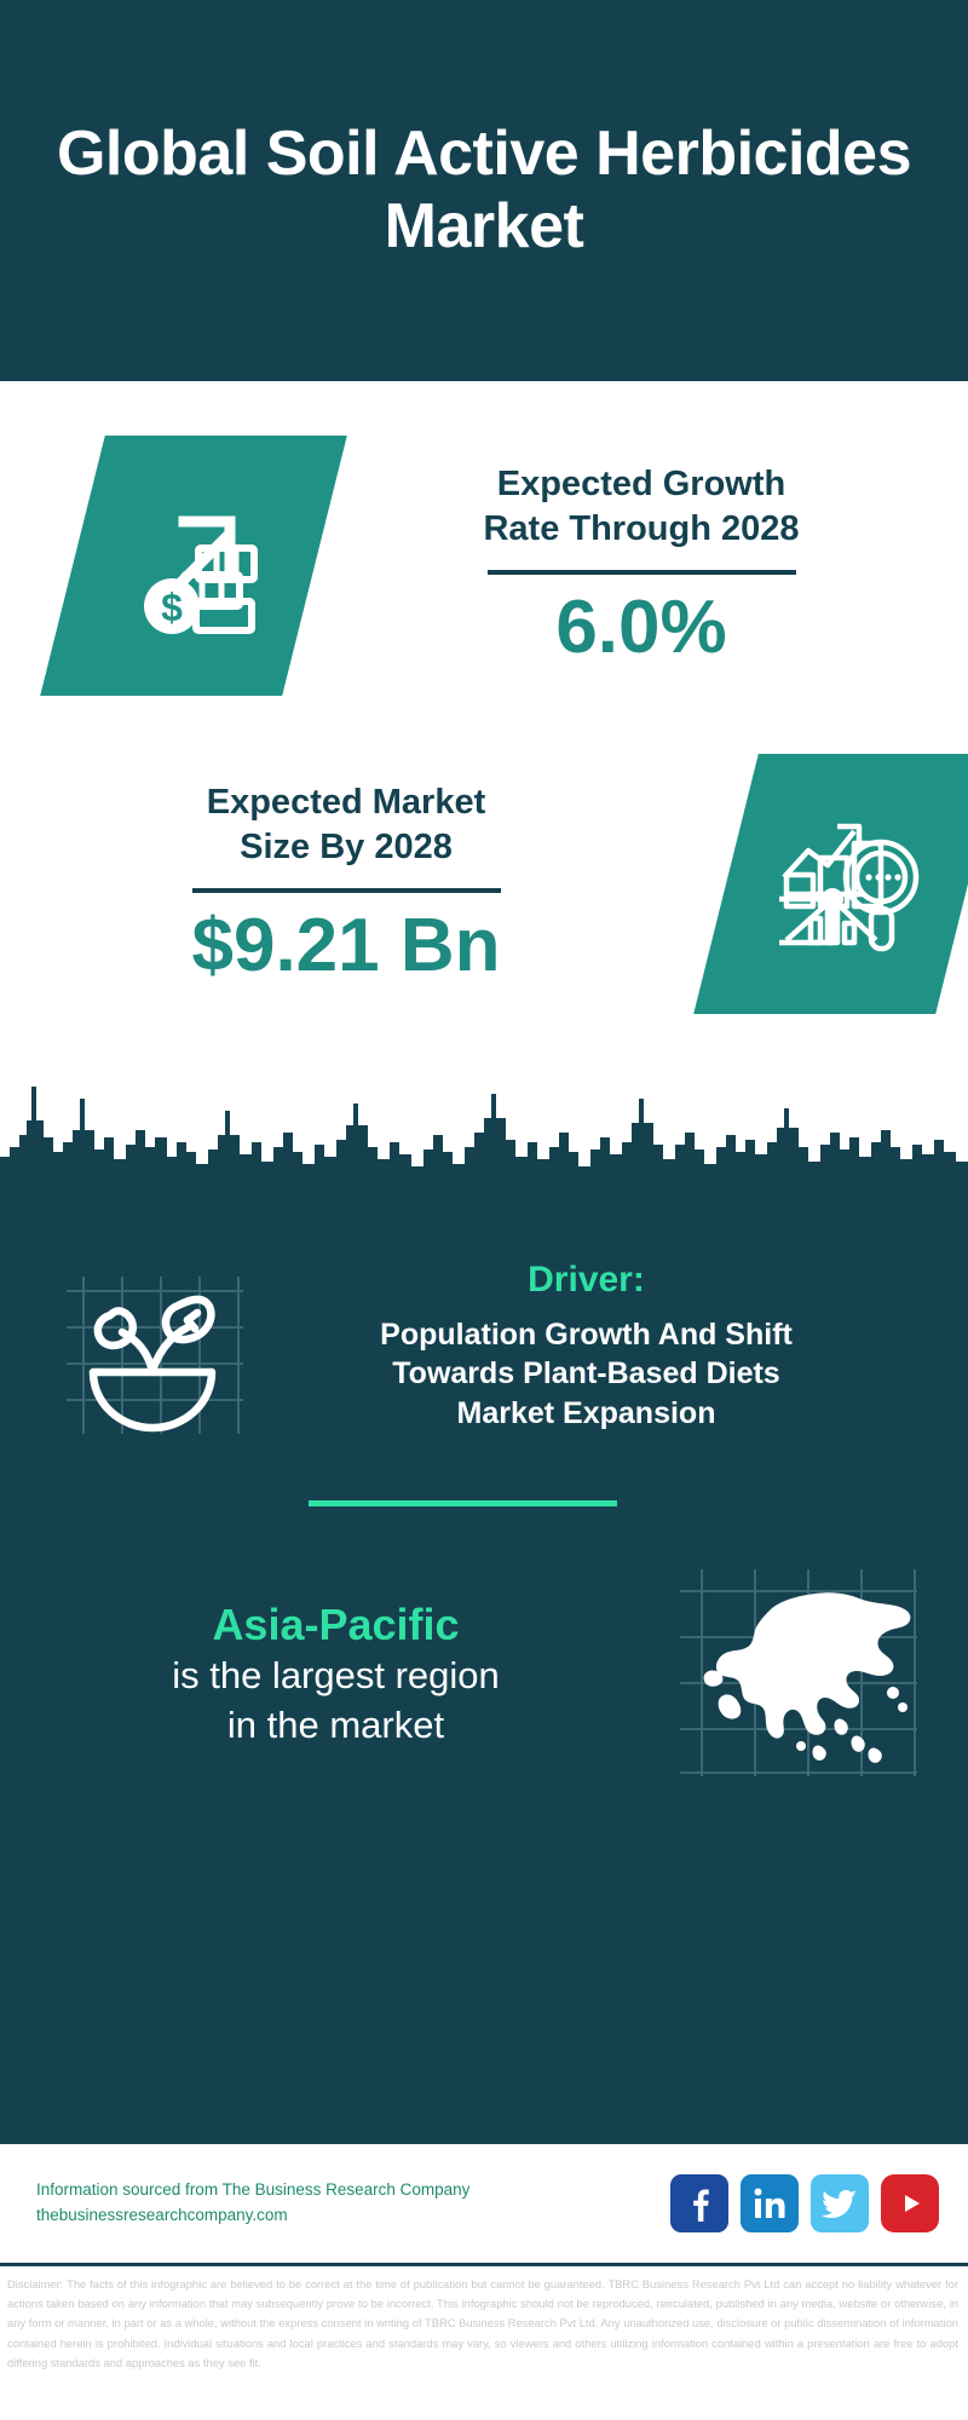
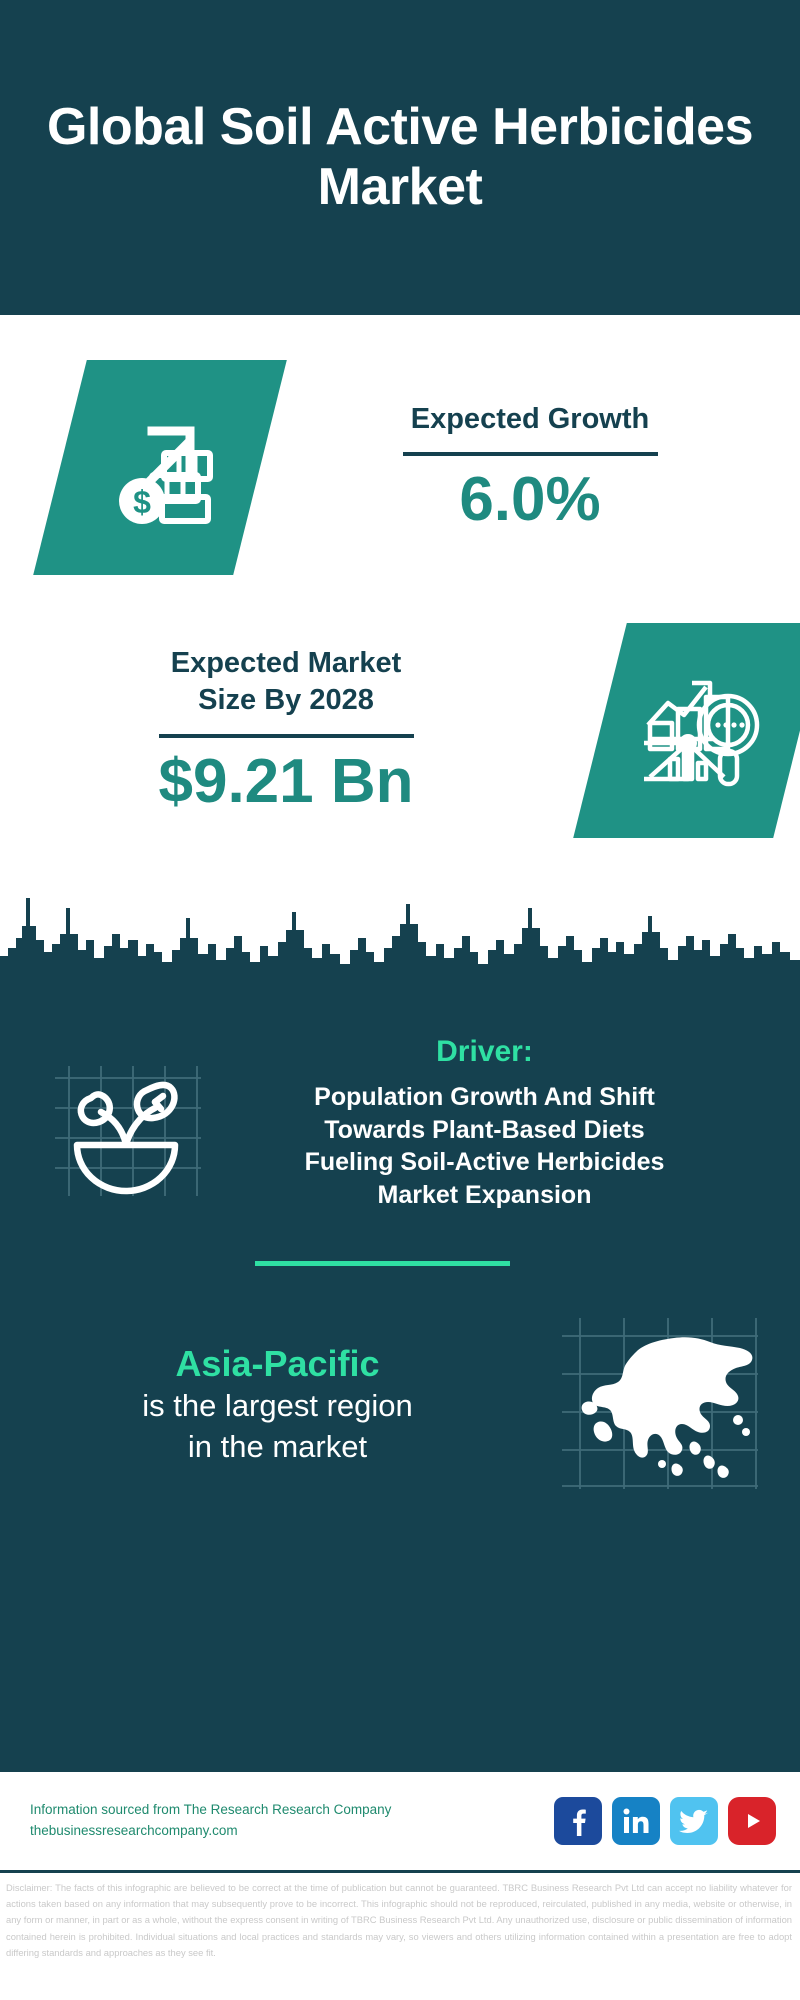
  Global Soil Active Herbicides Market
  Expected Growth
- Rate Through 2028
  6.0%
  Expected Market
  Size By 2028
  $9.21 Bn
  Driver:
  Population Growth And Shift
  Towards Plant-Based Diets
+ Fueling Soil-Active Herbicides
  Market Expansion
  Asia-Pacific
  is the largest region
  in the market
- Information sourced from The Business Research Company
+ Information sourced from The Research Research Company
  thebusinessresearchcompany.com
  Disclaimer: The facts of this infographic are believed to be correct at the time of publication but cannot be guaranteed. TBRC Business Research Pvt Ltd can accept no liability whatever for actions taken based on any information that may subsequently prove to be incorrect. This infographic should not be reproduced, reirculated, published in any media, website or otherwise, in any form or manner, in part or as a whole, without the express consent in writing of TBRC Business Research Pvt Ltd. Any unauthorized use, disclosure or public dissemination of information contained herein is prohibited. Individual situations and local practices and standards may vary, so viewers and others utilizing information contained within a presentation are free to adopt differing standards and approaches as they see fit.
